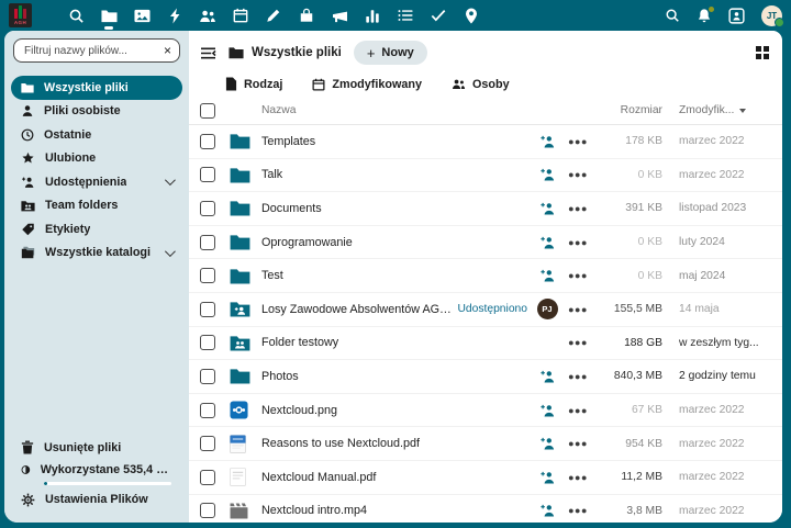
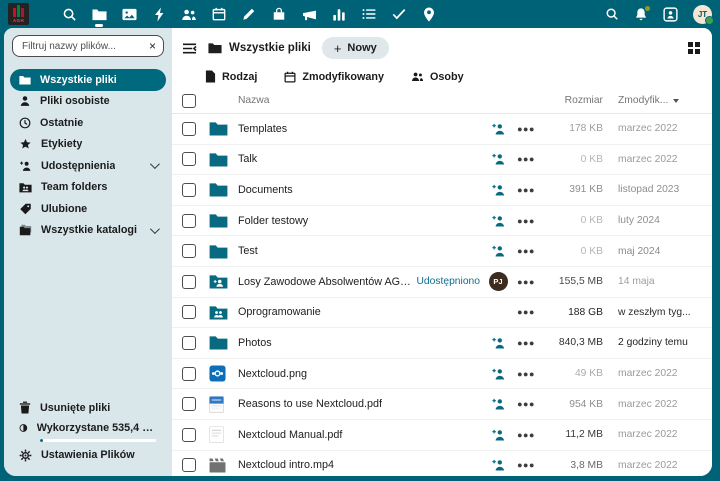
  JT
  Filtruj nazwy plików...
  ×
  Wszystkie pliki
  Pliki osobiste
  Ostatnie
- Ulubione
+ Etykiety
  Udostępnienia
  Team folders
- Etykiety
+ Ulubione
  Wszystkie katalogi
  Usunięte pliki
  Wykorzystane 535,4 MB
  Ustawienia Plików
  Wszystkie pliki
  +
  Nowy
  Rodzaj
  Zmodyfikowany
  Osoby
  Nazwa
  Rozmiar
  Zmodyfik...
  Templates
  ●●●
  178 KB
  marzec 2022
  Talk
  ●●●
  0 KB
  marzec 2022
  Documents
  ●●●
  391 KB
  listopad 2023
- Oprogramowanie
+ Folder testowy
  ●●●
  0 KB
  luty 2024
  Test
  ●●●
  0 KB
  maj 2024
  Losy Zawodowe Absolwentów AGH -
  Udostępniono
  PJ
  ●●●
  155,5 MB
  14 maja
- Folder testowy
+ Oprogramowanie
  ●●●
  188 GB
  w zeszłym tyg...
  Photos
  ●●●
  840,3 MB
  2 godziny temu
  Nextcloud.png
  ●●●
- 67 KB
+ 49 KB
  marzec 2022
  Reasons to use Nextcloud.pdf
  ●●●
  954 KB
  marzec 2022
  Nextcloud Manual.pdf
  ●●●
  11,2 MB
  marzec 2022
  Nextcloud intro.mp4
  ●●●
  3,8 MB
  marzec 2022
